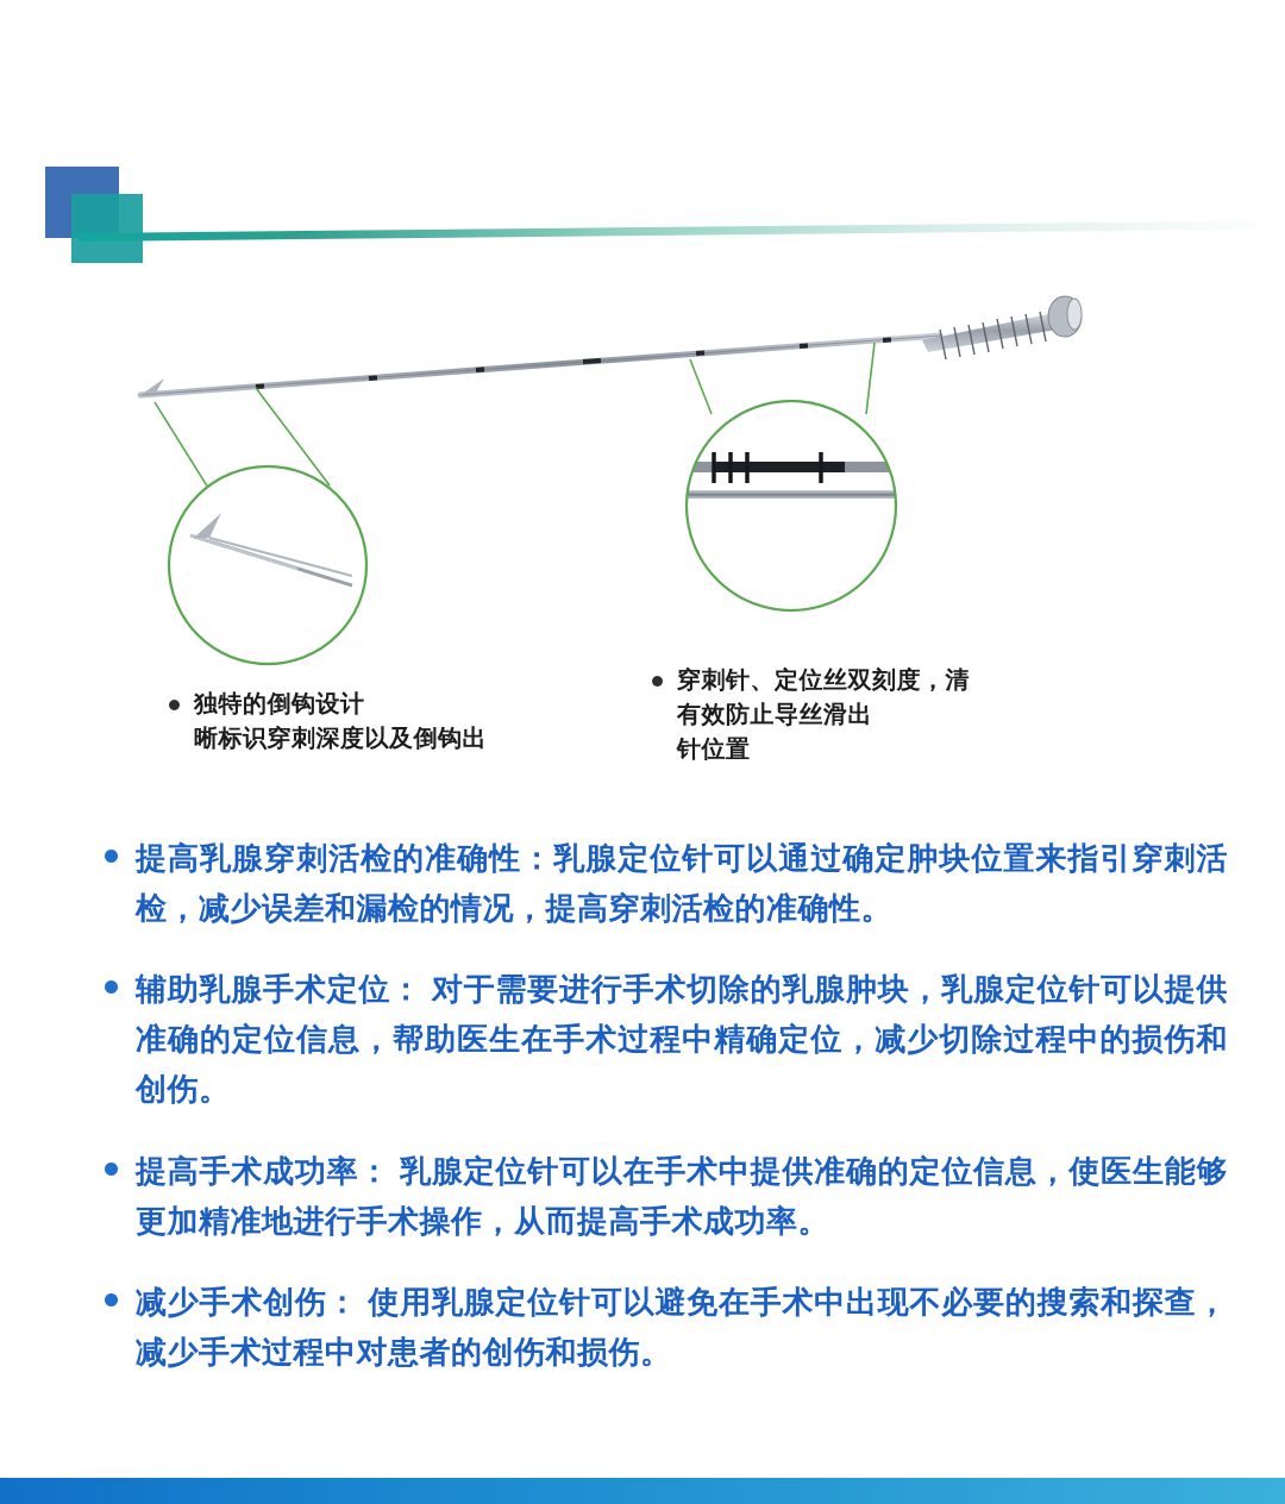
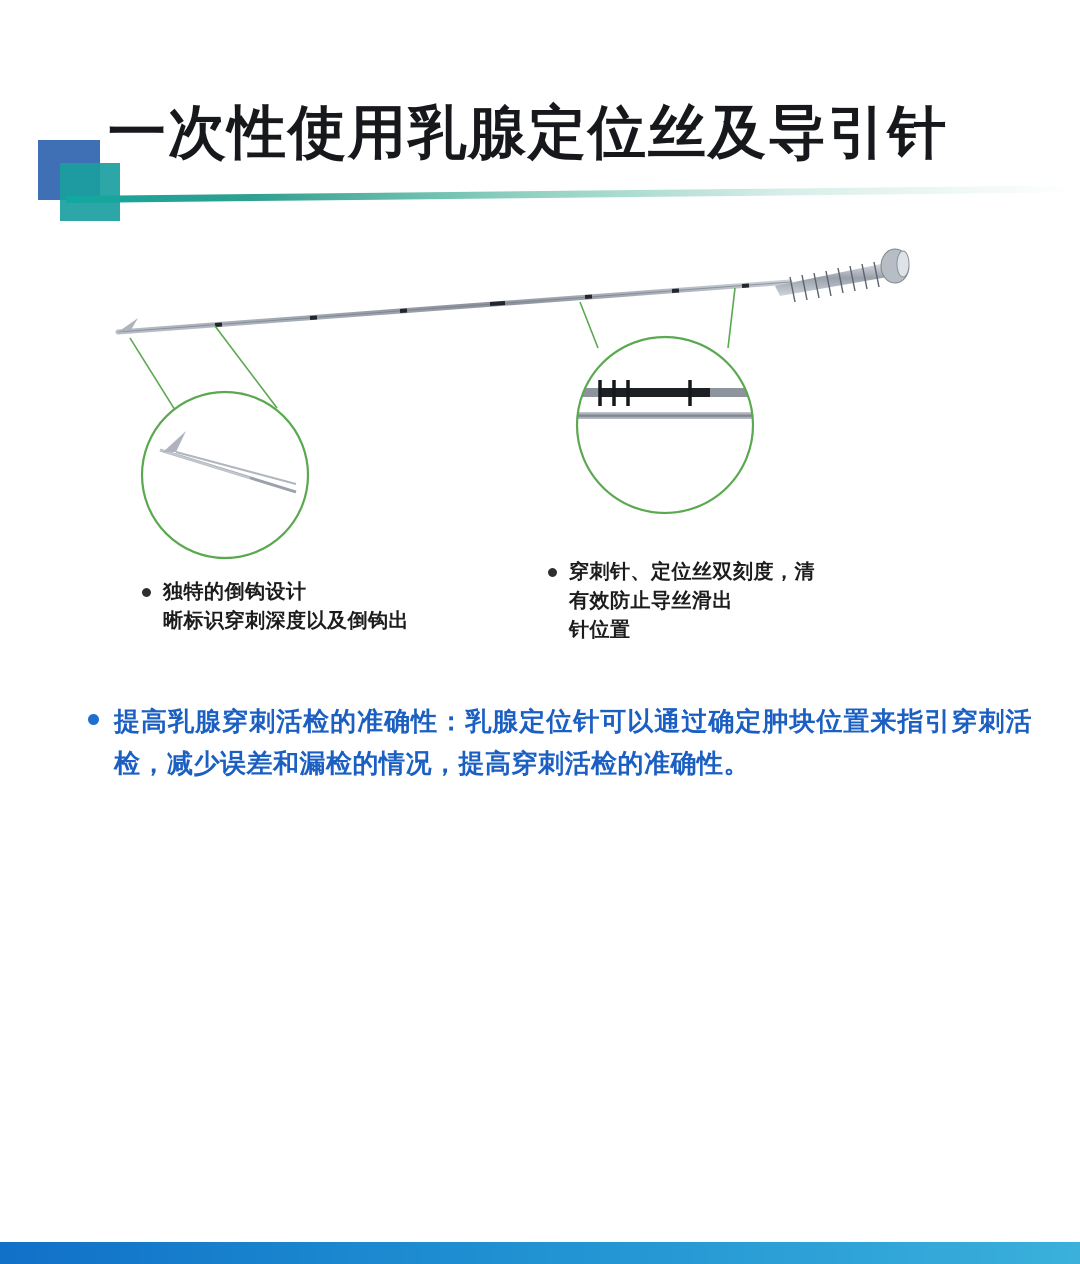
+ 一次性使用乳腺定位丝及导引针
  独特的倒钩设计
  晰标识穿刺深度以及倒钩出
  穿刺针、定位丝双刻度，清
  有效防止导丝滑出
  针位置
  提高乳腺穿刺活检的准确性：乳腺定位针可以通过确定肿块位置来指引穿刺活检，减少误差和漏检的情况，提高穿刺活检的准确性。
- 辅助乳腺手术定位： 对于需要进行手术切除的乳腺肿块，乳腺定位针可以提供准确的定位信息，帮助医生在手术过程中精确定位，减少切除过程中的损伤和创伤。
- 提高手术成功率： 乳腺定位针可以在手术中提供准确的定位信息，使医生能够更加精准地进行手术操作，从而提高手术成功率。
- 减少手术创伤： 使用乳腺定位针可以避免在手术中出现不必要的搜索和探查，减少手术过程中对患者的创伤和损伤。
